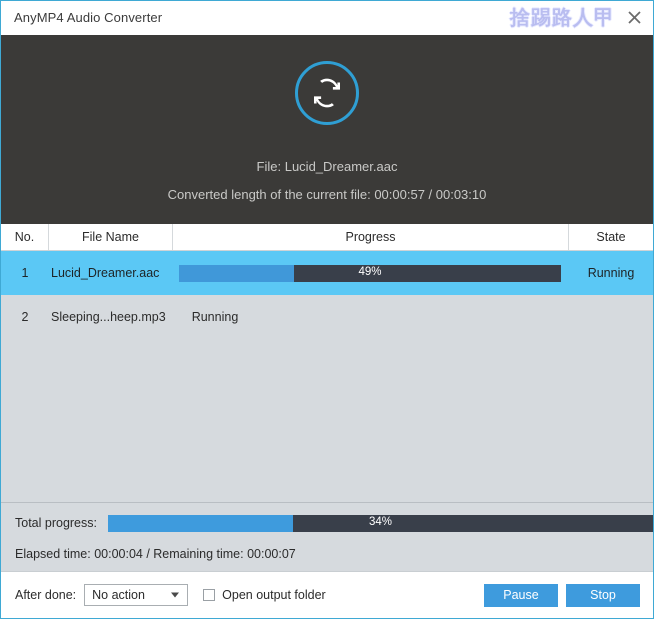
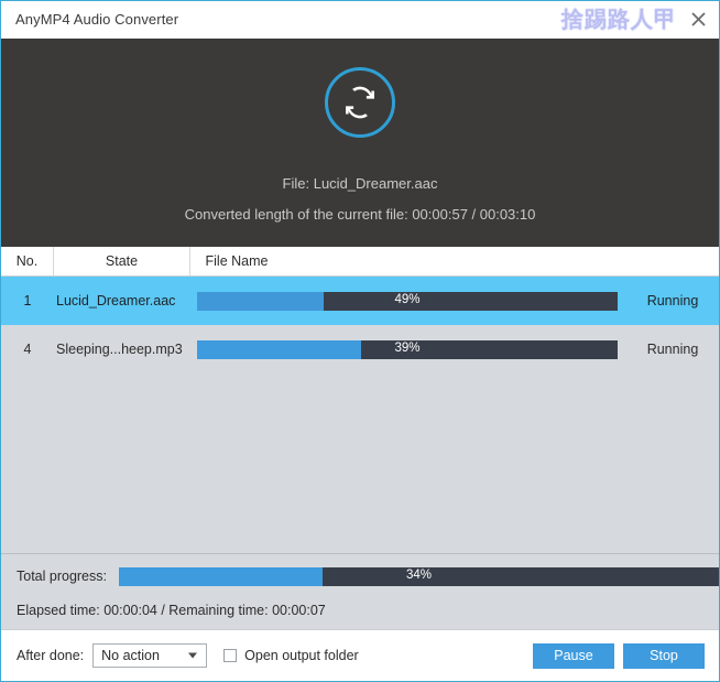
  AnyMP4 Audio Converter
  捨踢路人甲
  File: Lucid_Dreamer.aac
  Converted length of the current file: 00:00:57 / 00:03:10
  No.
- File Name
+ State
- Progress
- State
+ File Name
  1
  Lucid_Dreamer.aac
  49%
  Running
- 2
+ 4
  Sleeping...heep.mp3
+ 39%
  Running
  Total progress:
  34%
  Elapsed time: 00:00:04 / Remaining time: 00:00:07
  After done:
  No action
  Open output folder
  Pause
  Stop
